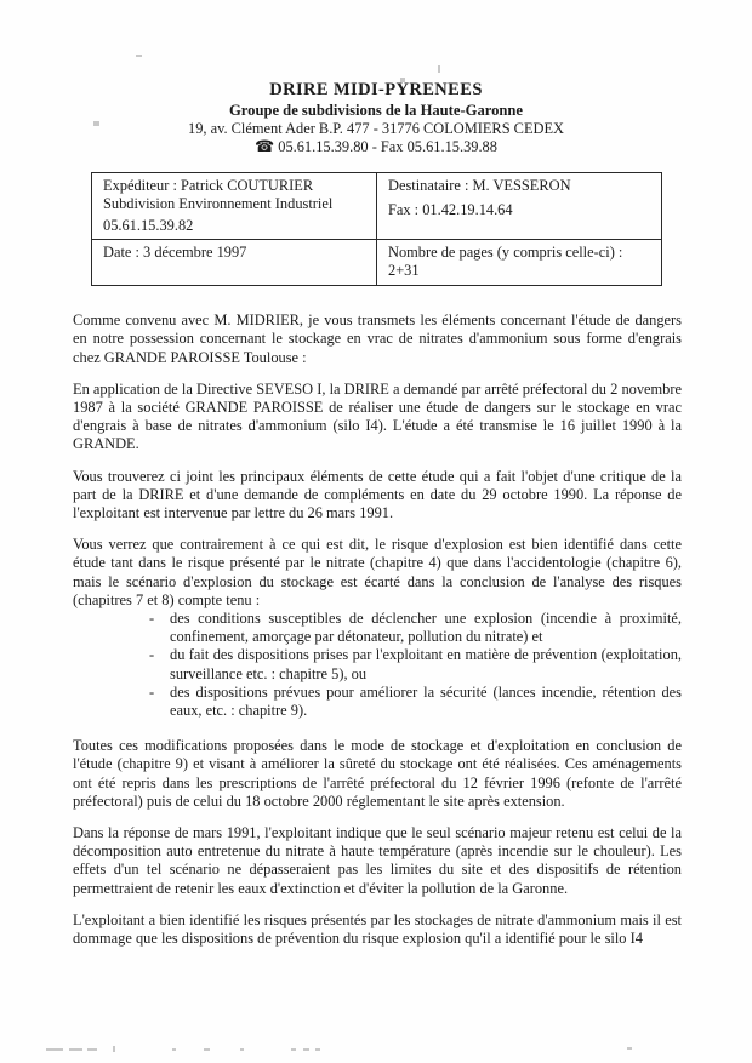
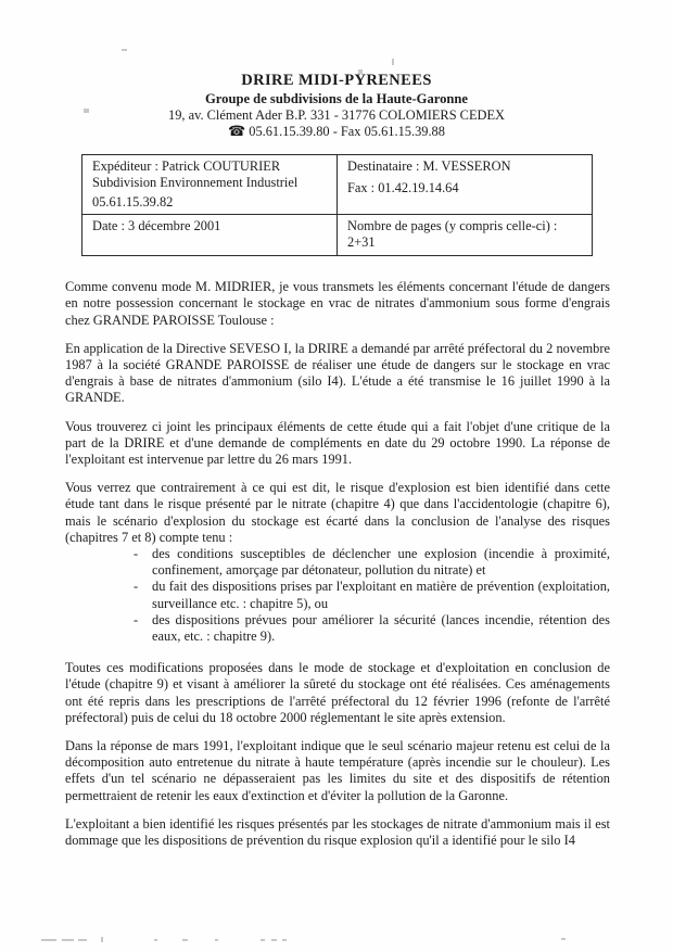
  DRIRE MIDI-PYRENEES
  Groupe de subdivisions de la Haute-Garonne
- 19, av. Clément Ader B.P. 477 - 31776 COLOMIERS CEDEX
+ 19, av. Clément Ader B.P. 331 - 31776 COLOMIERS CEDEX
  ☎ 05.61.15.39.80 - Fax 05.61.15.39.88
  Expéditeur : Patrick COUTURIER Subdivision Environnement Industriel 05.61.15.39.82	Destinataire : M. VESSERON Fax : 01.42.19.14.64
- Date : 3 décembre 1997	Nombre de pages (y compris celle-ci) : 2+31
+ Date : 3 décembre 2001	Nombre de pages (y compris celle-ci) : 2+31
- Comme convenu avec M. MIDRIER, je vous transmets les éléments concernant l'étude de dangers en notre possession concernant le stockage en vrac de nitrates d'ammonium sous forme d'engrais chez GRANDE PAROISSE Toulouse :
+ Comme convenu mode M. MIDRIER, je vous transmets les éléments concernant l'étude de dangers en notre possession concernant le stockage en vrac de nitrates d'ammonium sous forme d'engrais chez GRANDE PAROISSE Toulouse :
  En application de la Directive SEVESO I, la DRIRE a demandé par arrêté préfectoral du 2 novembre 1987 à la société GRANDE PAROISSE de réaliser une étude de dangers sur le stockage en vrac d'engrais à base de nitrates d'ammonium (silo I4). L'étude a été transmise le 16 juillet 1990 à la GRANDE.
  Vous trouverez ci joint les principaux éléments de cette étude qui a fait l'objet d'une critique de la part de la DRIRE et d'une demande de compléments en date du 29 octobre 1990. La réponse de l'exploitant est intervenue par lettre du 26 mars 1991.
  Vous verrez que contrairement à ce qui est dit, le risque d'explosion est bien identifié dans cette étude tant dans le risque présenté par le nitrate (chapitre 4) que dans l'accidentologie (chapitre 6), mais le scénario d'explosion du stockage est écarté dans la conclusion de l'analyse des risques (chapitres 7 et 8) compte tenu :
  -
  des conditions susceptibles de déclencher une explosion (incendie à proximité, confinement, amorçage par détonateur, pollution du nitrate) et
  -
  du fait des dispositions prises par l'exploitant en matière de prévention (exploitation, surveillance etc. : chapitre 5), ou
  -
  des dispositions prévues pour améliorer la sécurité (lances incendie, rétention des eaux, etc. : chapitre 9).
  Toutes ces modifications proposées dans le mode de stockage et d'exploitation en conclusion de l'étude (chapitre 9) et visant à améliorer la sûreté du stockage ont été réalisées. Ces aménagements ont été repris dans les prescriptions de l'arrêté préfectoral du 12 février 1996 (refonte de l'arrêté préfectoral) puis de celui du 18 octobre 2000 réglementant le site après extension.
  Dans la réponse de mars 1991, l'exploitant indique que le seul scénario majeur retenu est celui de la décomposition auto entretenue du nitrate à haute température (après incendie sur le chouleur). Les effets d'un tel scénario ne dépasseraient pas les limites du site et des dispositifs de rétention permettraient de retenir les eaux d'extinction et d'éviter la pollution de la Garonne.
  L'exploitant a bien identifié les risques présentés par les stockages de nitrate d'ammonium mais il est dommage que les dispositions de prévention du risque explosion qu'il a identifié pour le silo I4
